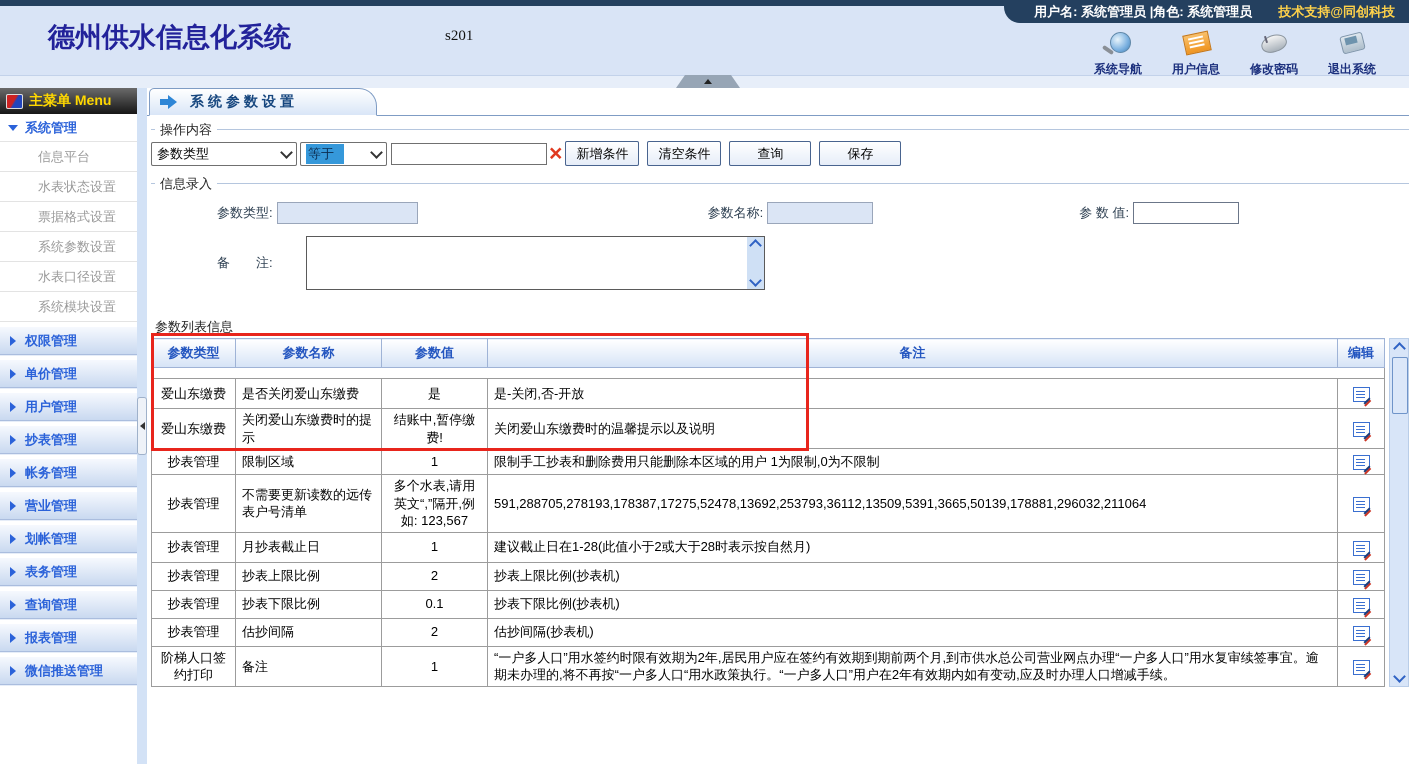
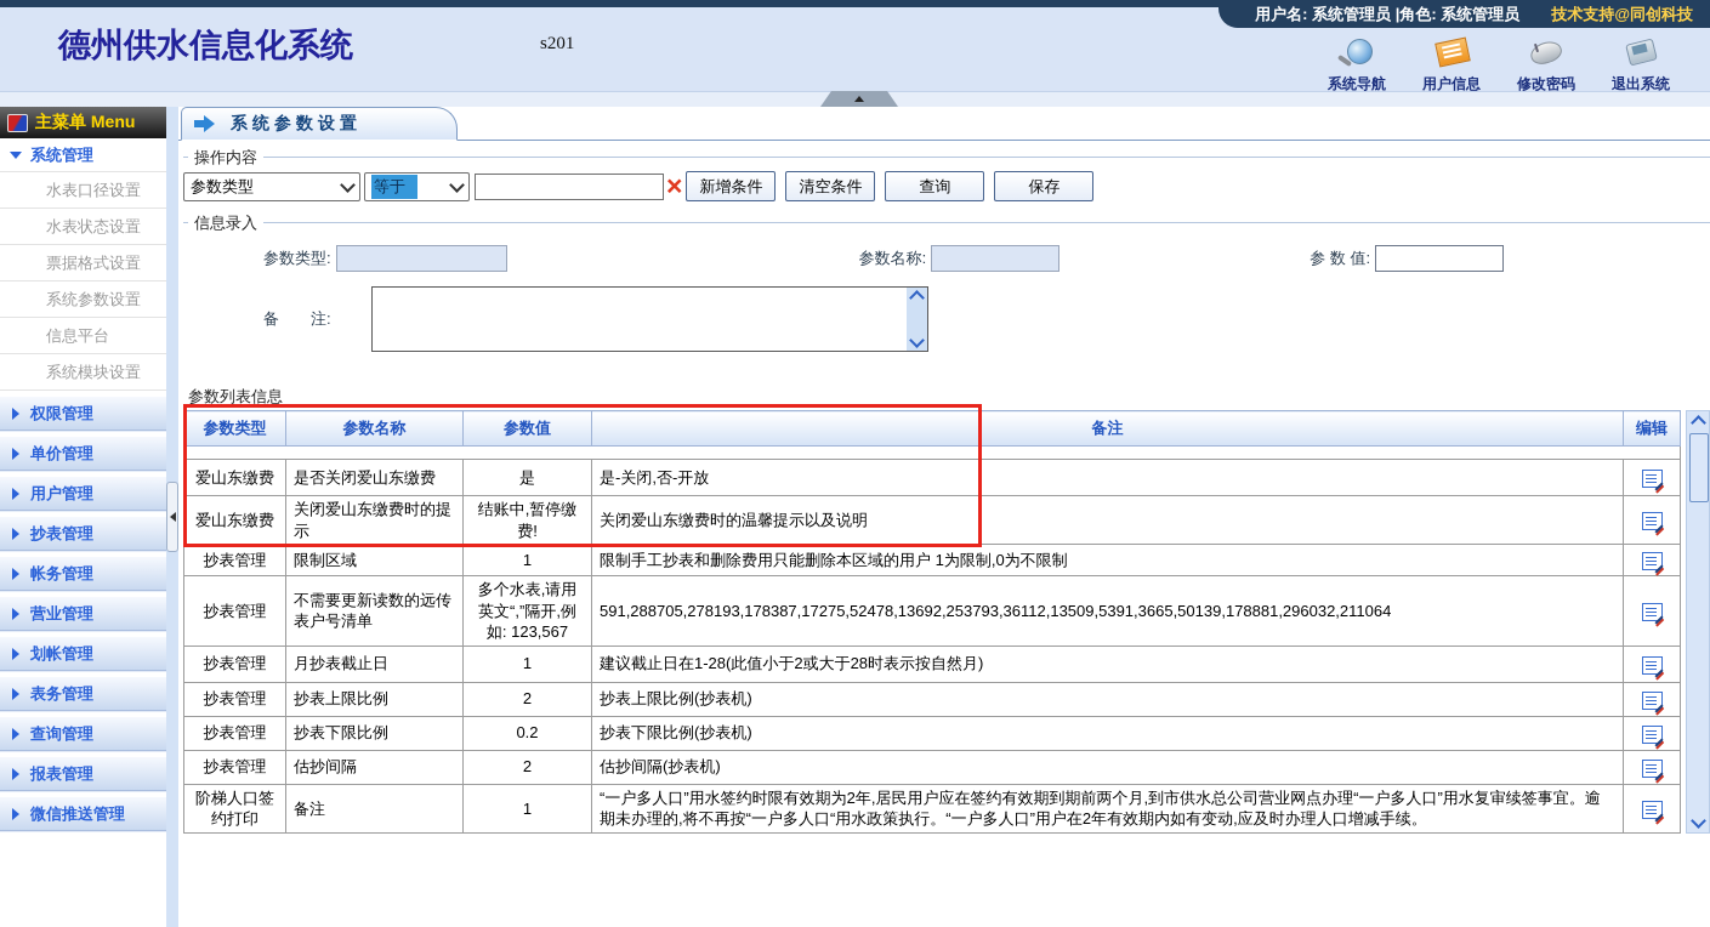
  用户名: 系统管理员 |角色: 系统管理员
  技术支持@同创科技
  德州供水信息化系统
  s201
  系统导航
  用户信息
  修改密码
  退出系统
  主菜单 Menu
  系统管理
- 信息平台
+ 水表口径设置
  水表状态设置
  票据格式设置
  系统参数设置
- 水表口径设置
+ 信息平台
  系统模块设置
  权限管理
  单价管理
  用户管理
  抄表管理
  帐务管理
  营业管理
  划帐管理
  表务管理
  查询管理
  报表管理
  微信推送管理
  系统参数设置
  操作内容
  参数类型
  等于
  ×
  新增条件
  清空条件
  查询
  保存
  信息录入
  参数类型:
  参数名称:
  参 数 值:
  备 注:
  参数列表信息
  参数类型	参数名称	参数值	备注	编辑
  爱山东缴费	是否关闭爱山东缴费	是	是-关闭,否-开放
  爱山东缴费	关闭爱山东缴费时的提示	结账中,暂停缴费!	关闭爱山东缴费时的温馨提示以及说明
  抄表管理	限制区域	1	限制手工抄表和删除费用只能删除本区域的用户 1为限制,0为不限制
  抄表管理	不需要更新读数的远传表户号清单	多个水表,请用英文“,”隔开,例如: 123,567	591,288705,278193,178387,17275,52478,13692,253793,36112,13509,5391,3665,50139,178881,296032,211064
  抄表管理	月抄表截止日	1	建议截止日在1-28(此值小于2或大于28时表示按自然月)
  抄表管理	抄表上限比例	2	抄表上限比例(抄表机)
- 抄表管理	抄表下限比例	0.1	抄表下限比例(抄表机)
+ 抄表管理	抄表下限比例	0.2	抄表下限比例(抄表机)
  抄表管理	估抄间隔	2	估抄间隔(抄表机)
  阶梯人口签约打印	备注	1	“一户多人口”用水签约时限有效期为2年,居民用户应在签约有效期到期前两个月,到市供水总公司营业网点办理“一户多人口”用水复审续签事宜。逾期未办理的,将不再按“一户多人口“用水政策执行。“一户多人口”用户在2年有效期内如有变动,应及时办理人口增减手续。
